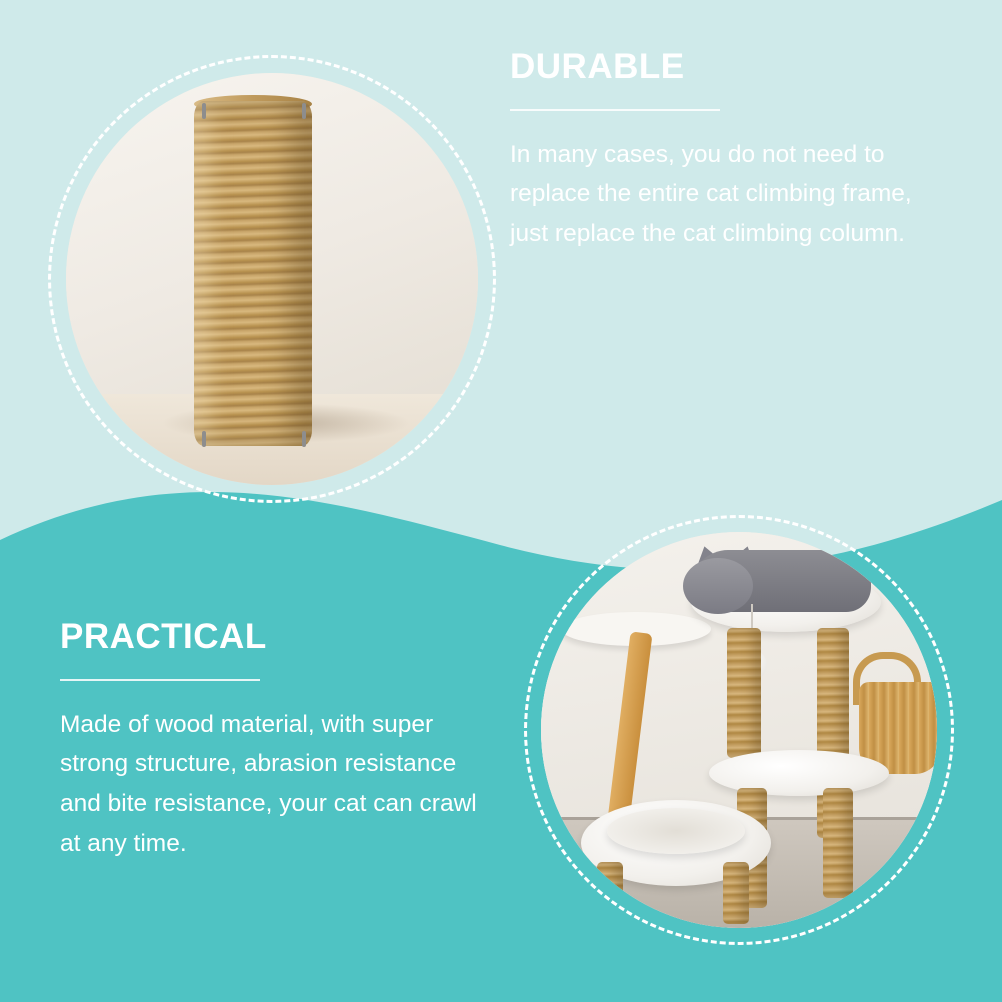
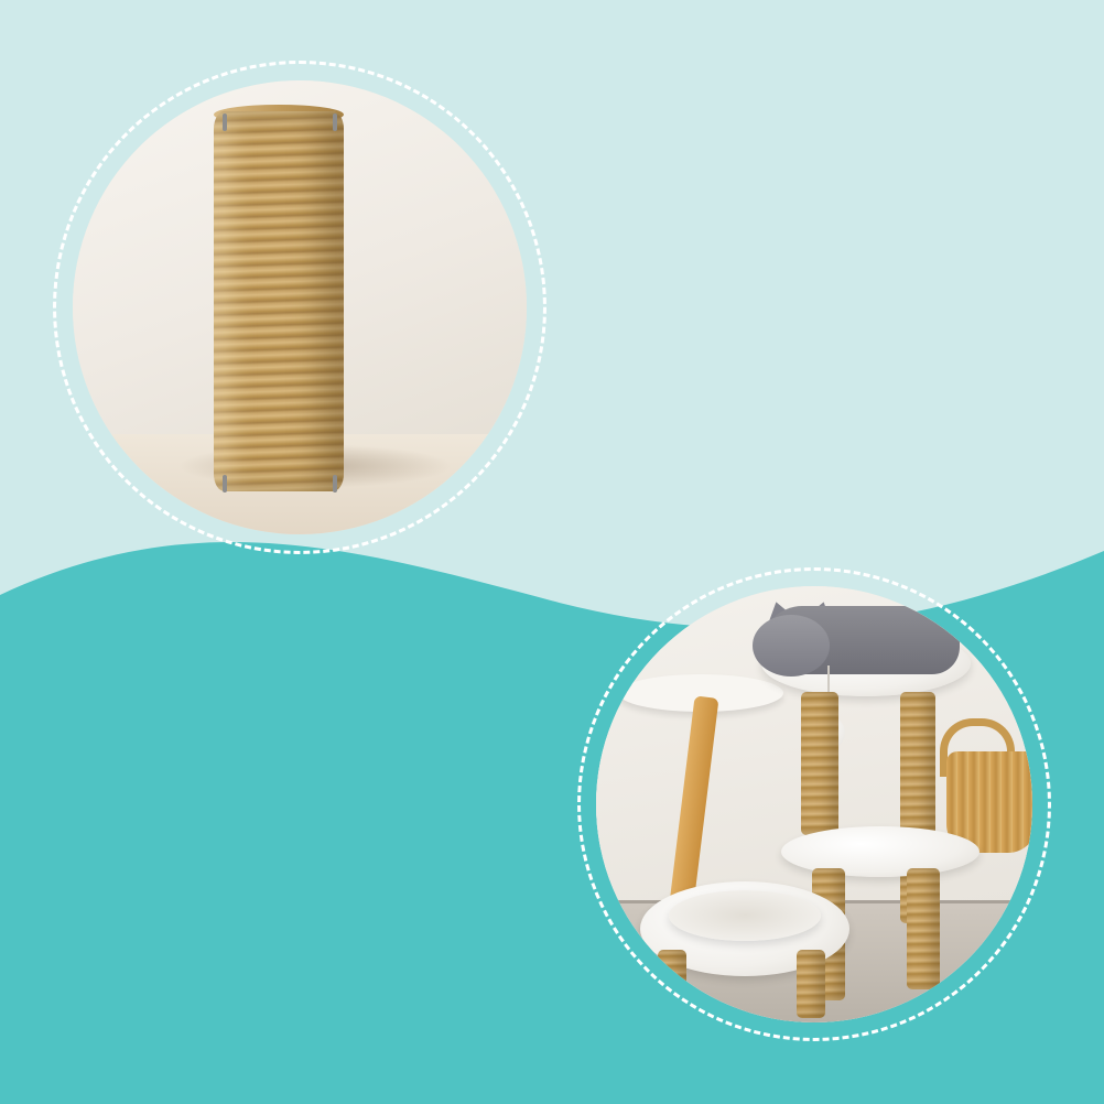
- DURABLE
- In many cases, you do not need to replace the entire cat climbing frame, just replace the cat climbing column.
- PRACTICAL
- Made of wood material, with super strong structure, abrasion resistance and bite resistance, your cat can crawl at any time.
